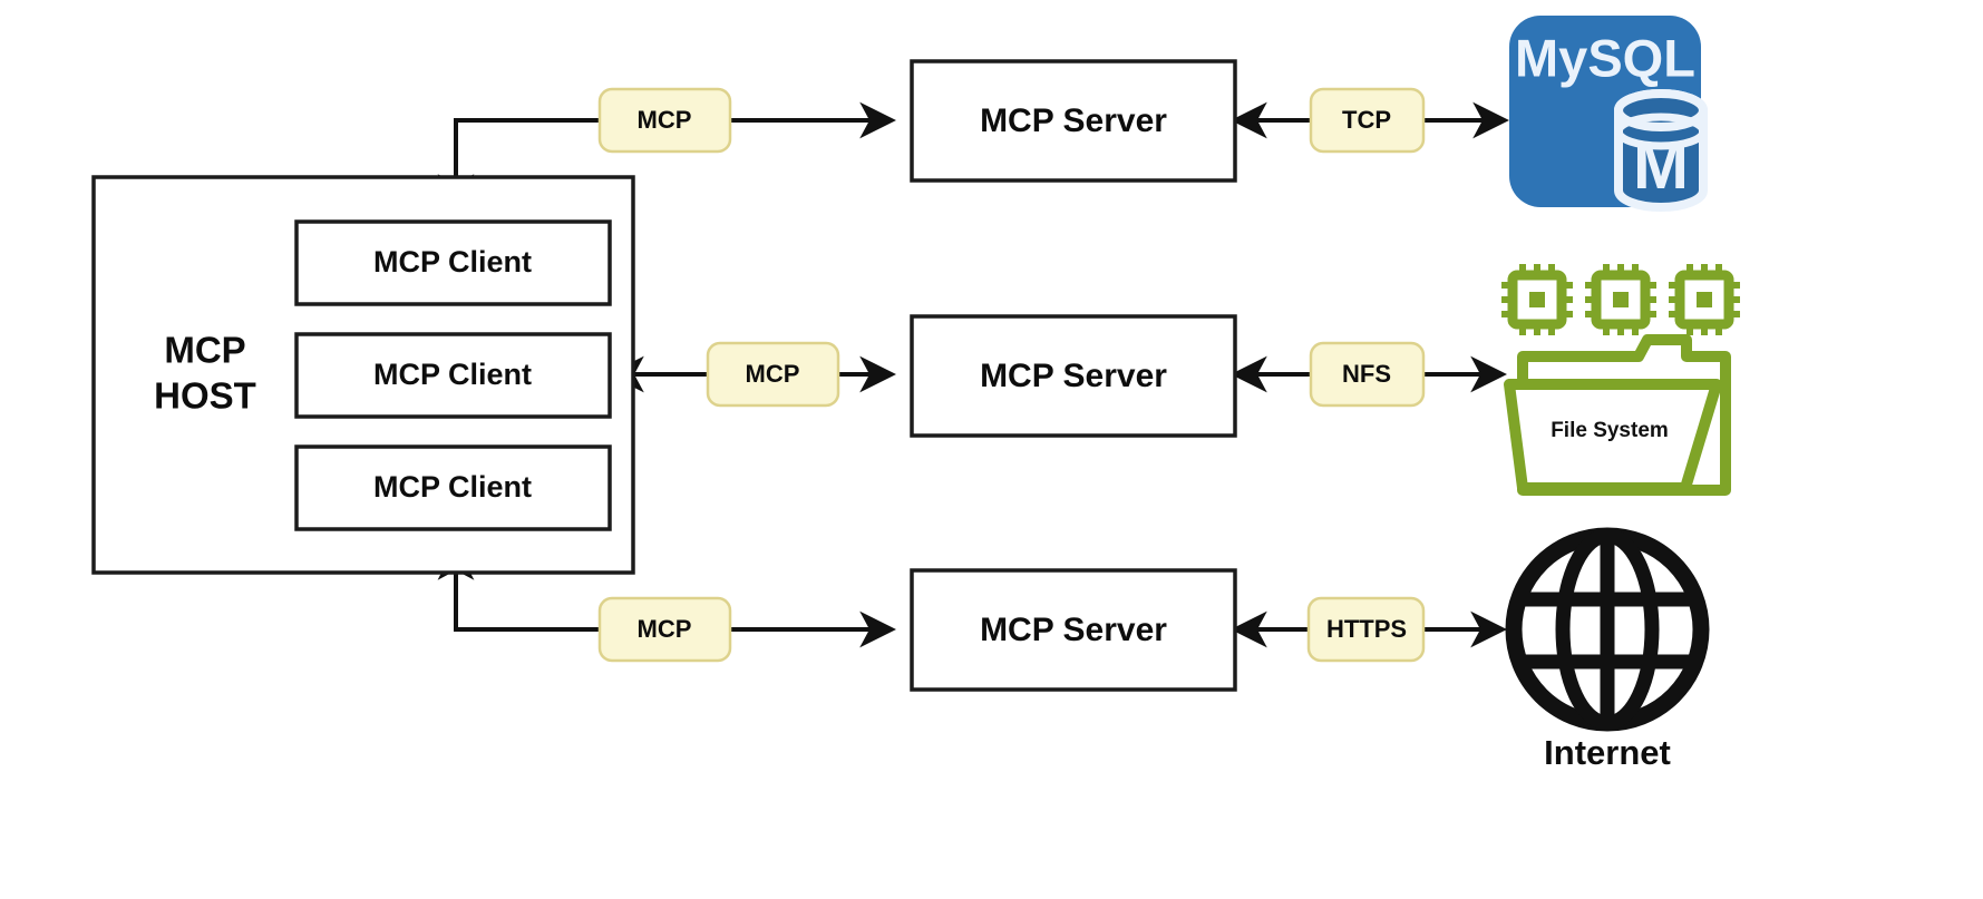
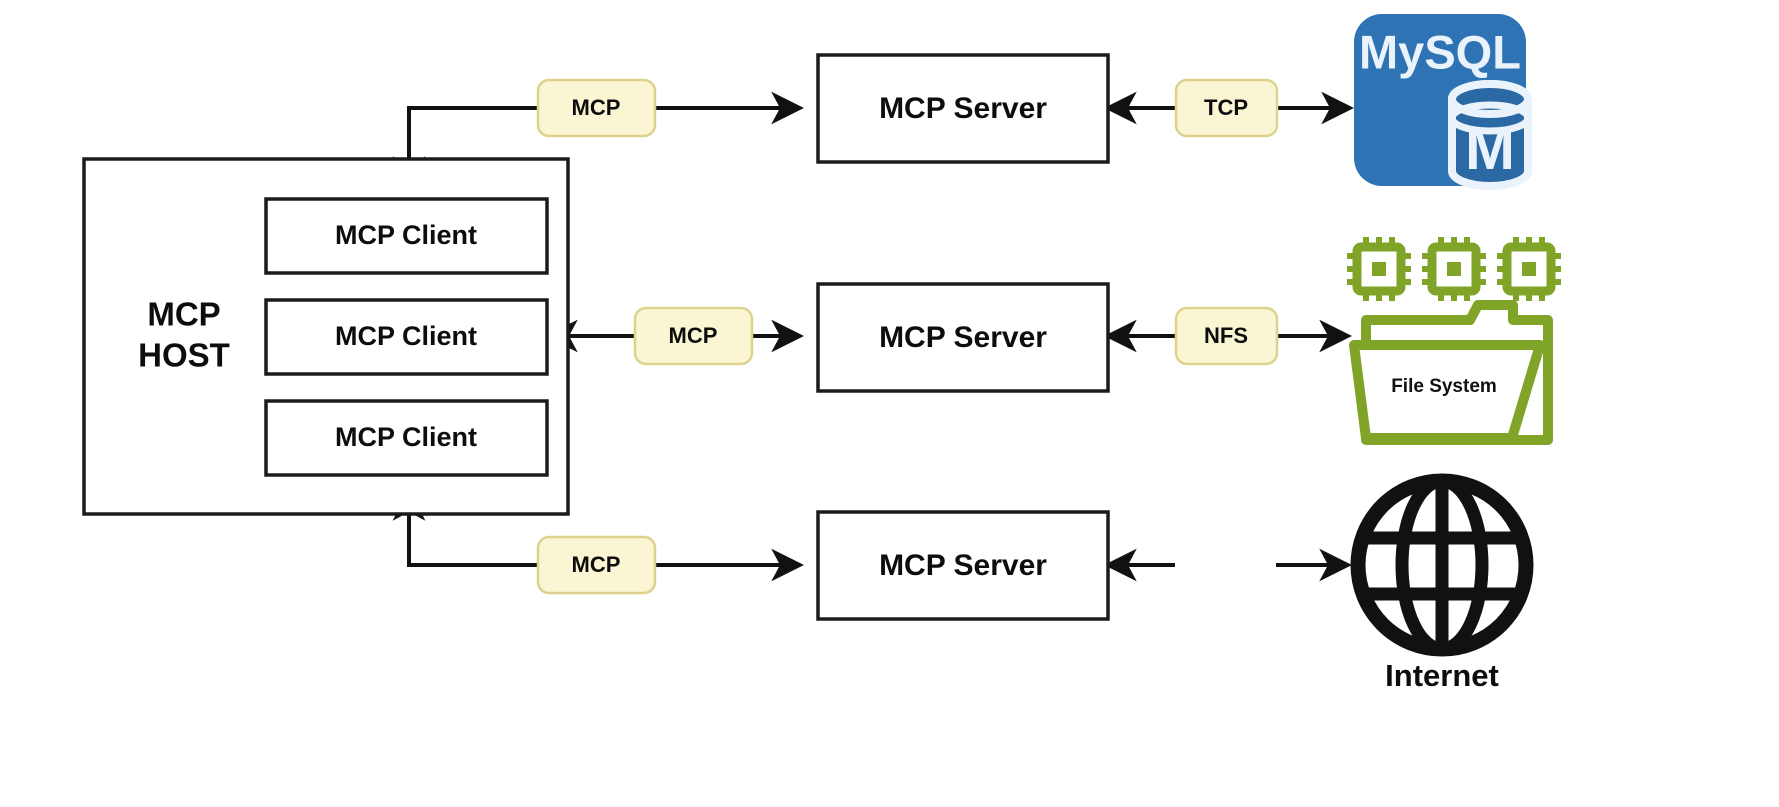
  MCP
  HOST
  MCP Client
  MCP Client
  MCP Client
  MCP Server
  MCP Server
  MCP Server
  MCP
  MCP
  MCP
  TCP
  NFS
- HTTPS
  MySQL
  M
  File System
  Internet
